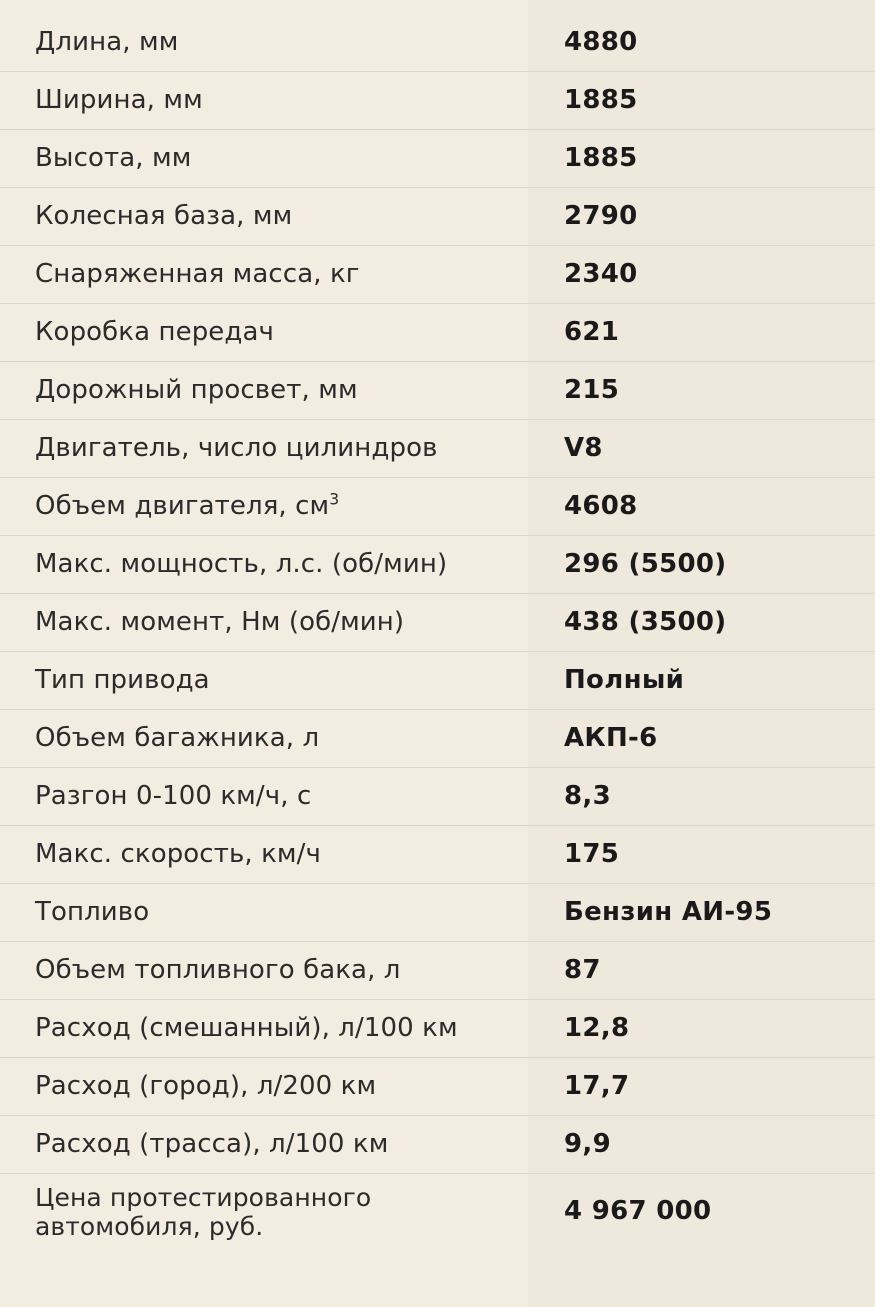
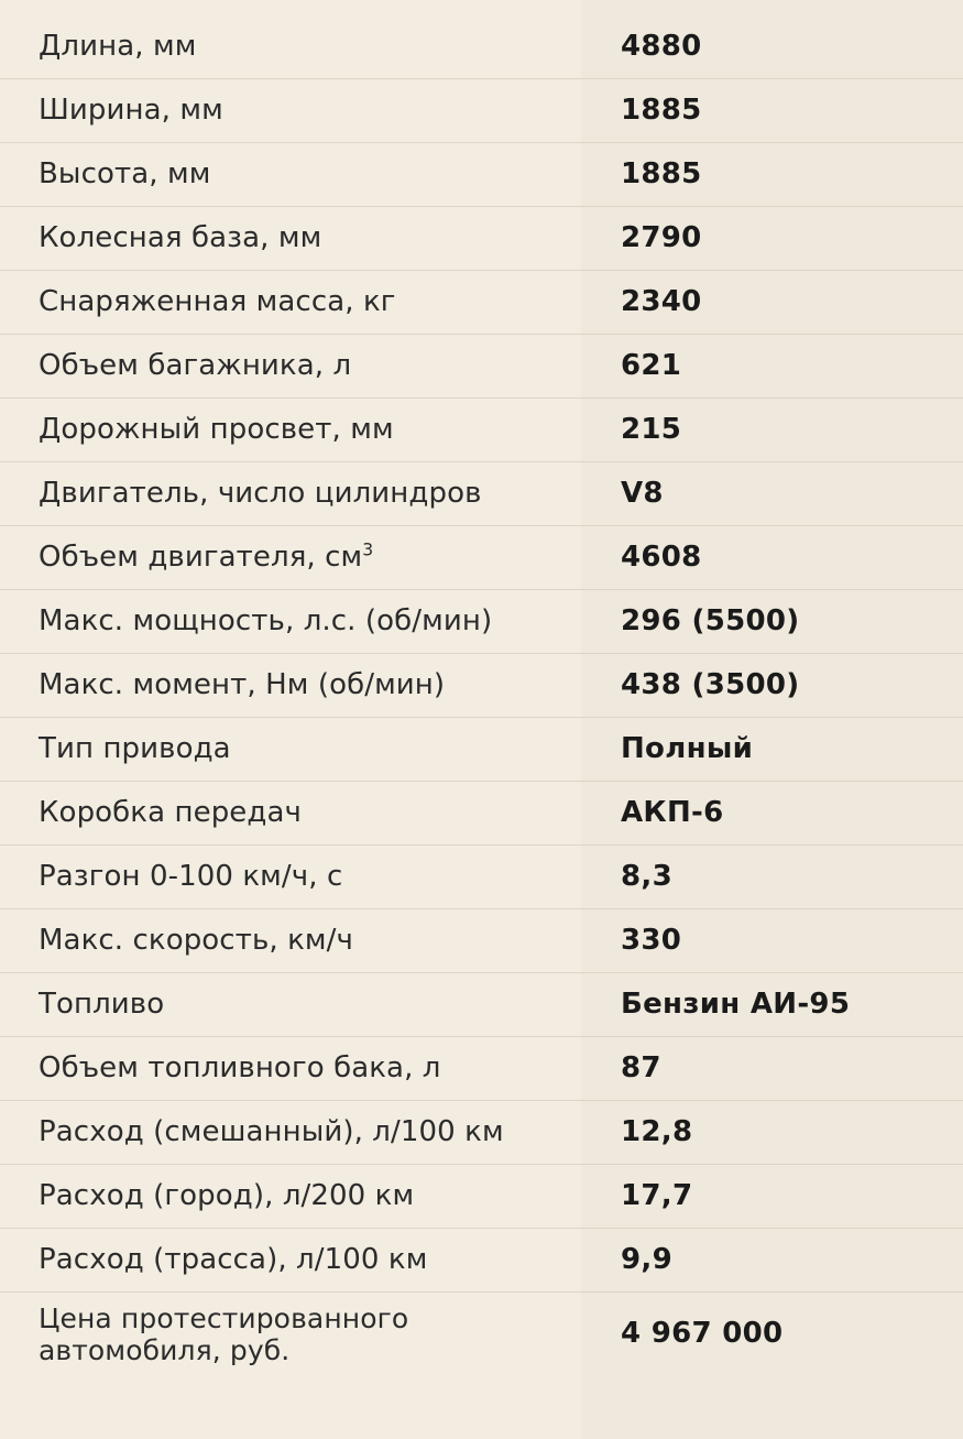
  Длина, мм
  4880
  Ширина, мм
  1885
  Высота, мм
  1885
  Колесная база, мм
  2790
  Снаряженная масса, кг
  2340
- Коробка передач
+ Объем багажника, л
  621
  Дорожный просвет, мм
  215
  Двигатель, число цилиндров
  V8
  Объем двигателя, см3
  4608
  Макс. мощность, л.с. (об/мин)
  296 (5500)
  Макс. момент, Нм (об/мин)
  438 (3500)
  Тип привода
  Полный
- Объем багажника, л
+ Коробка передач
  АКП-6
  Разгон 0-100 км/ч, с
  8,3
  Макс. скорость, км/ч
- 175
+ 330
  Топливо
  Бензин АИ-95
  Объем топливного бака, л
  87
  Расход (смешанный), л/100 км
  12,8
  Расход (город), л/200 км
  17,7
  Расход (трасса), л/100 км
  9,9
  Цена протестированного автомобиля, руб.
  4 967 000
